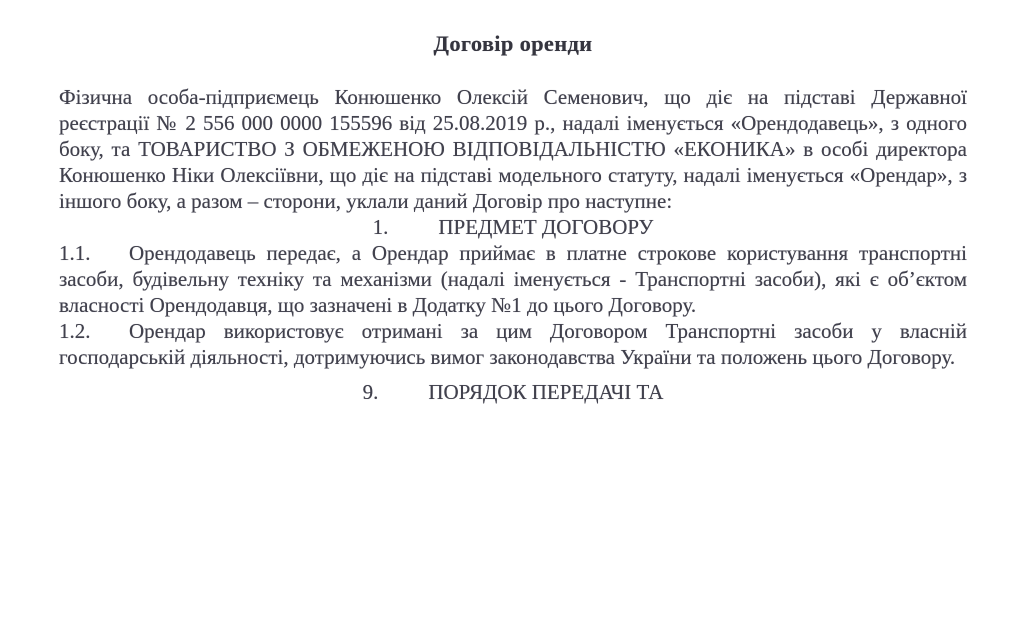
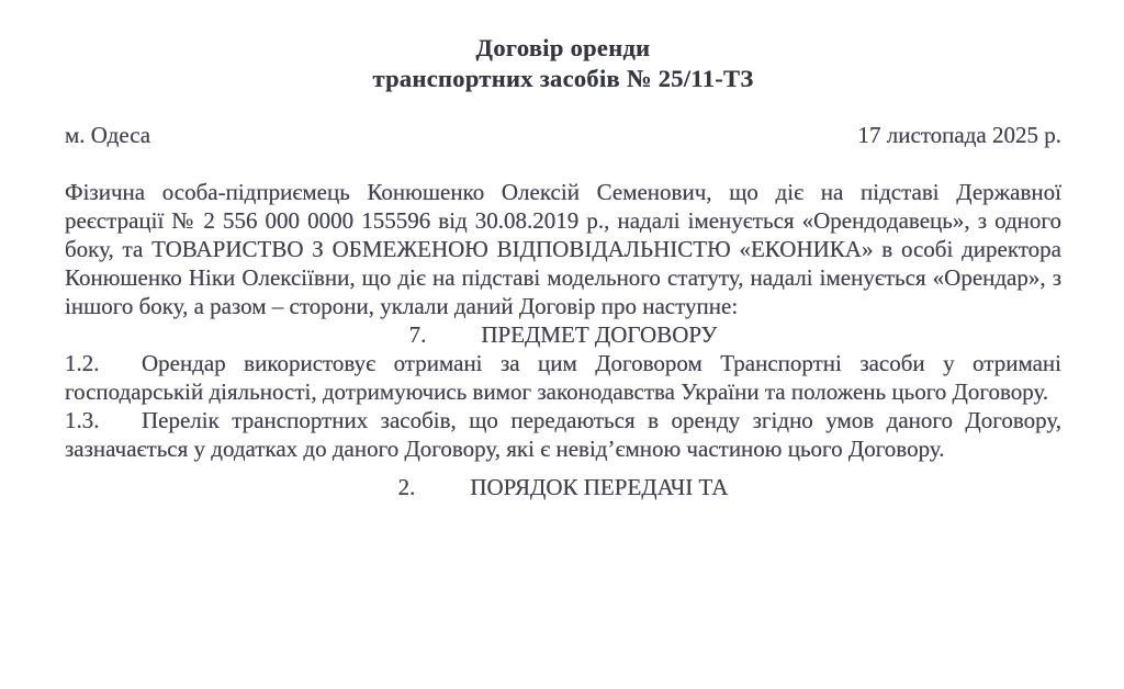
  Договір оренди
+ транспортних засобів № 25/11-ТЗ
+ м. Одеса
+ 17 листопада 2025 р.
- Фізична особа-підприємець Конюшенко Олексій Семенович, що діє на підставі Державної реєстрації № 2 556 000 0000 155596 від 25.08.2019 р., надалі іменується «Орендодавець», з одного боку, та ТОВАРИСТВО З ОБМЕЖЕНОЮ ВІДПОВІДАЛЬНІСТЮ «ЕКОНИКА» в особі директора Конюшенко Ніки Олексіївни, що діє на підставі модельного статуту, надалі іменується «Орендар», з іншого боку, а разом – сторони, уклали даний Договір про наступне:
+ Фізична особа-підприємець Конюшенко Олексій Семенович, що діє на підставі Державної реєстрації № 2 556 000 0000 155596 від 30.08.2019 р., надалі іменується «Орендодавець», з одного боку, та ТОВАРИСТВО З ОБМЕЖЕНОЮ ВІДПОВІДАЛЬНІСТЮ «ЕКОНИКА» в особі директора Конюшенко Ніки Олексіївни, що діє на підставі модельного статуту, надалі іменується «Орендар», з іншого боку, а разом – сторони, уклали даний Договір про наступне:
- 1. ПРЕДМЕТ ДОГОВОРУ
+ 7. ПРЕДМЕТ ДОГОВОРУ
- 1.1. Орендодавець передає, а Орендар приймає в платне строкове користування транспортні засоби, будівельну техніку та механізми (надалі іменується - Транспортні засоби), які є об’єктом власності Орендодавця, що зазначені в Додатку №1 до цього Договору.
- 1.2. Орендар використовує отримані за цим Договором Транспортні засоби у власній господарській діяльності, дотримуючись вимог законодавства України та положень цього Договору.
+ 1.2. Орендар використовує отримані за цим Договором Транспортні засоби у отримані господарській діяльності, дотримуючись вимог законодавства України та положень цього Договору.
+ 1.3. Перелік транспортних засобів, що передаються в оренду згідно умов даного Договору, зазначається у додатках до даного Договору, які є невід’ємною частиною цього Договору.
- 9. ПОРЯДОК ПЕРЕДАЧІ ТА
+ 2. ПОРЯДОК ПЕРЕДАЧІ ТА
